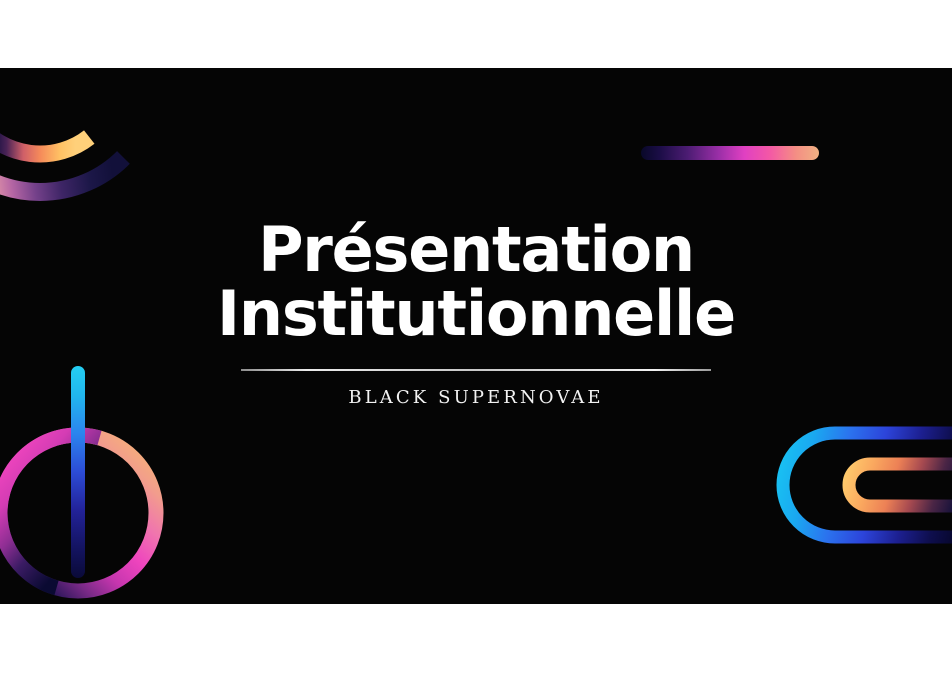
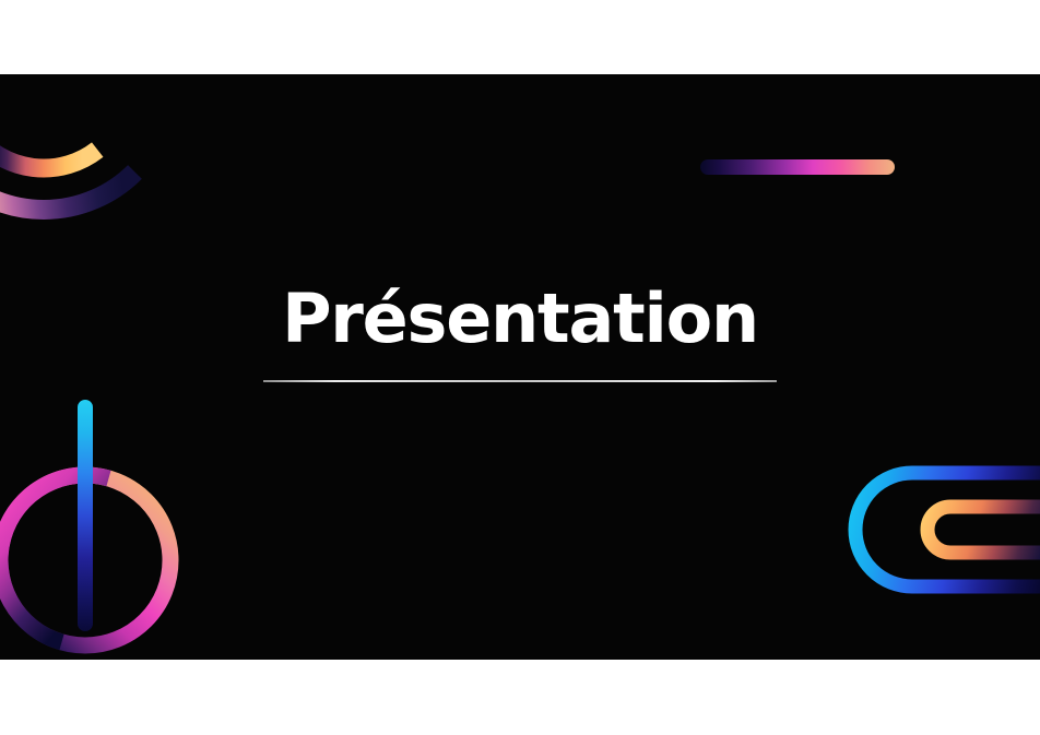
  Présentation
- Institutionnelle
- BLACK SUPERNOVAE
